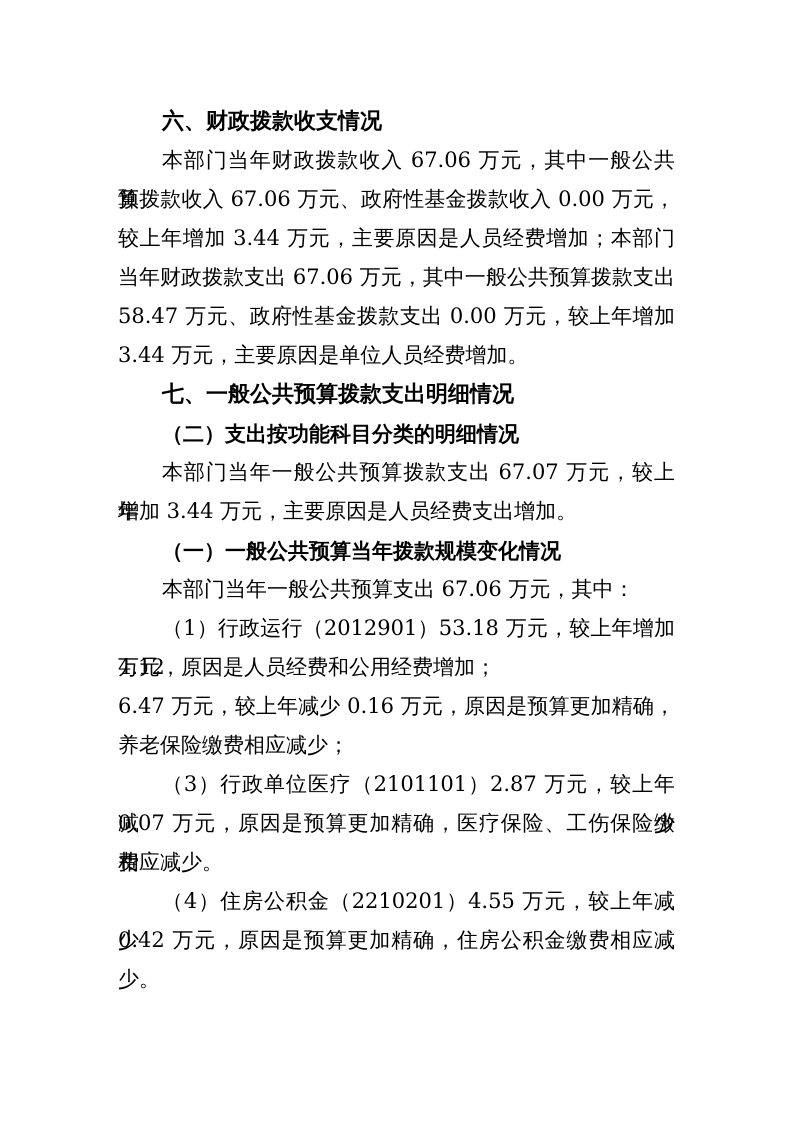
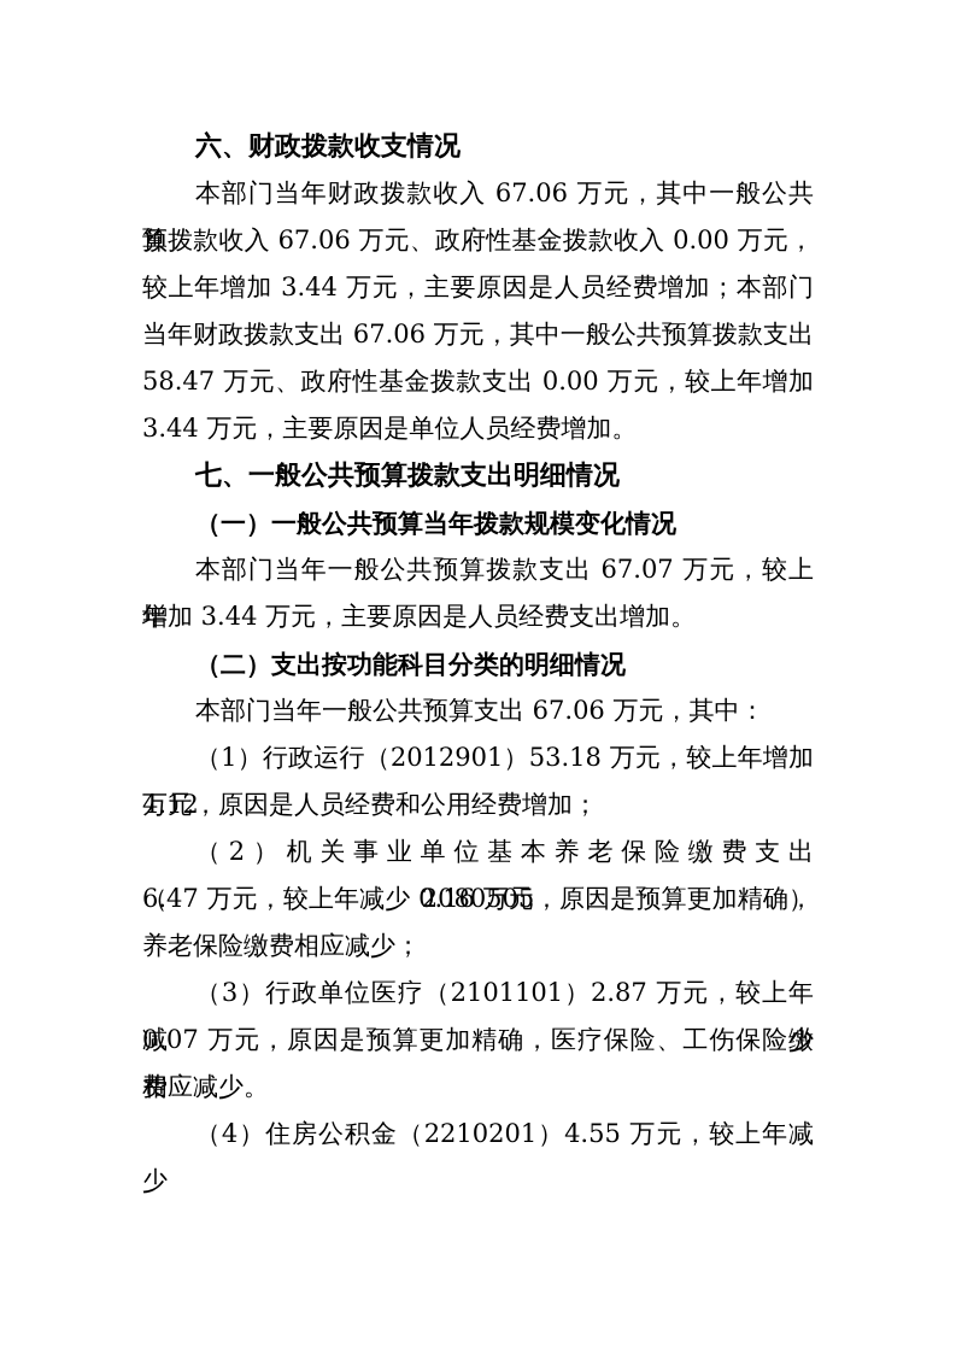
  六、财政拨款收支情况
  本部门当年财政拨款收入 67.06 万元，其中一般公共预
  算拨款收入 67.06 万元、政府性基金拨款收入 0.00 万元，
  较上年增加 3.44 万元，主要原因是人员经费增加；本部门
  当年财政拨款支出 67.06 万元，其中一般公共预算拨款支出
  58.47 万元、政府性基金拨款支出 0.00 万元，较上年增加
  3.44 万元，主要原因是单位人员经费增加。
  七、一般公共预算拨款支出明细情况
- （二）支出按功能科目分类的明细情况
+ （一）一般公共预算当年拨款规模变化情况
  本部门当年一般公共预算拨款支出 67.07 万元，较上年
  增加 3.44 万元，主要原因是人员经费支出增加。
- （一）一般公共预算当年拨款规模变化情况
+ （二）支出按功能科目分类的明细情况
  本部门当年一般公共预算支出 67.06 万元，其中：
  （1）行政运行（2012901）53.18 万元，较上年增加 4.12
  万元，原因是人员经费和公用经费增加；
+ （2）机关事业单位基本养老保险缴费支出（2080505）
  6.47 万元，较上年减少 0.16 万元，原因是预算更加精确，
  养老保险缴费相应减少；
  （3）行政单位医疗（2101101）2.87 万元，较上年减少
  0.07 万元，原因是预算更加精确，医疗保险、工伤保险缴费
  相应减少。
  （4）住房公积金（2210201）4.55 万元，较上年减少
- 0.42 万元，原因是预算更加精确，住房公积金缴费相应减少。
